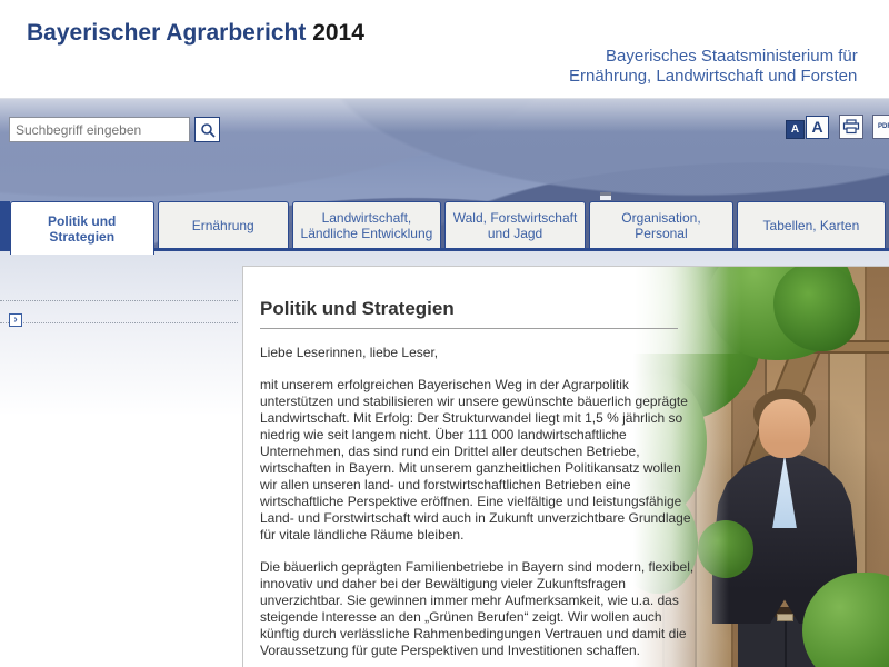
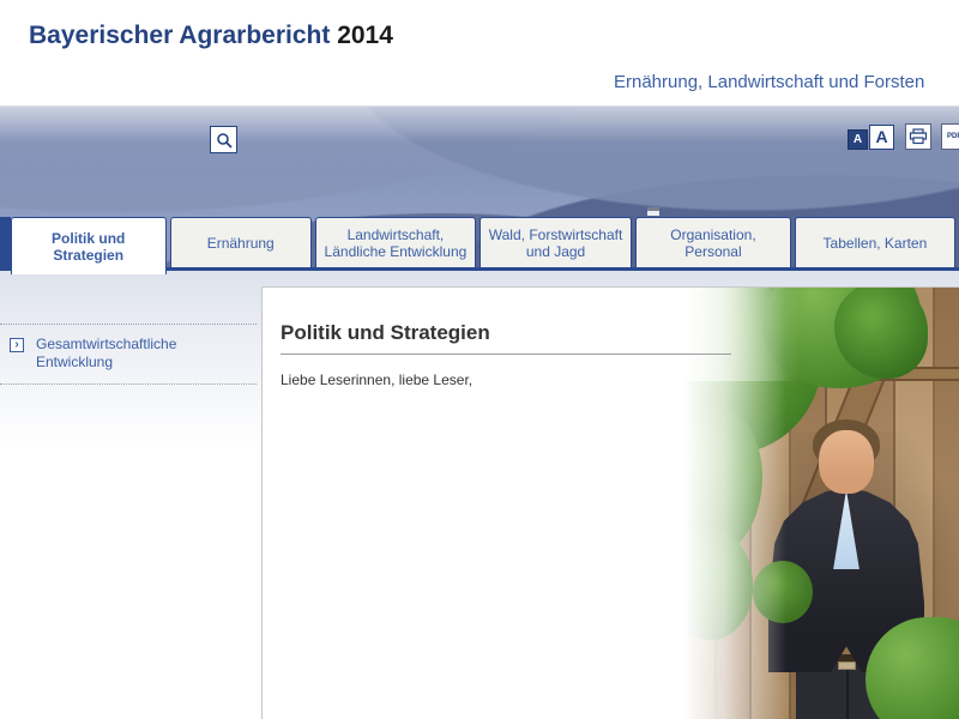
  Bayerischer Agrarbericht 2014
- Bayerisches Staatsministerium für
  Ernährung, Landwirtschaft und Forsten
- Suchbegriff eingeben
  A
  A
  Politik und Strategien
  Ernährung
  Landwirtschaft, Ländliche Entwicklung
  Wald, Forstwirtschaft und Jagd
  Organisation, Personal
  Tabellen, Karten
  ›
+ Gesamtwirtschaftliche Entwicklung
  Politik und Strategien
  Liebe Leserinnen, liebe Leser,
- mit unserem erfolgreichen Bayerischen Weg in der Agrarpolitik unterstützen und stabilisieren wir unsere gewünschte bäuerlich geprägte Landwirtschaft. Mit Erfolg: Der Strukturwandel liegt mit 1,5 % jährlich so niedrig wie seit langem nicht. Über 111 000 landwirtschaftliche Unternehmen, das sind rund ein Drittel aller deutschen Betriebe, wirtschaften in Bayern. Mit unserem ganzheitlichen Politikansatz wollen wir allen unseren land- und forstwirtschaftlichen Betrieben eine wirtschaftliche Perspektive eröffnen. Eine vielfältige und leistungsfähige Land- und Forstwirtschaft wird auch in Zukunft unverzichtbare Grundlage für vitale ländliche Räume bleiben.
- Die bäuerlich geprägten Familienbetriebe in Bayern sind modern, flexibel, innovativ und daher bei der Bewältigung vieler Zukunftsfragen unverzichtbar. Sie gewinnen immer mehr Aufmerksamkeit, wie u.a. das steigende Interesse an den „Grünen Berufen“ zeigt. Wir wollen auch künftig durch verlässliche Rahmenbedingungen Vertrauen und damit die Voraussetzung für gute Perspektiven und Investitionen schaffen.
